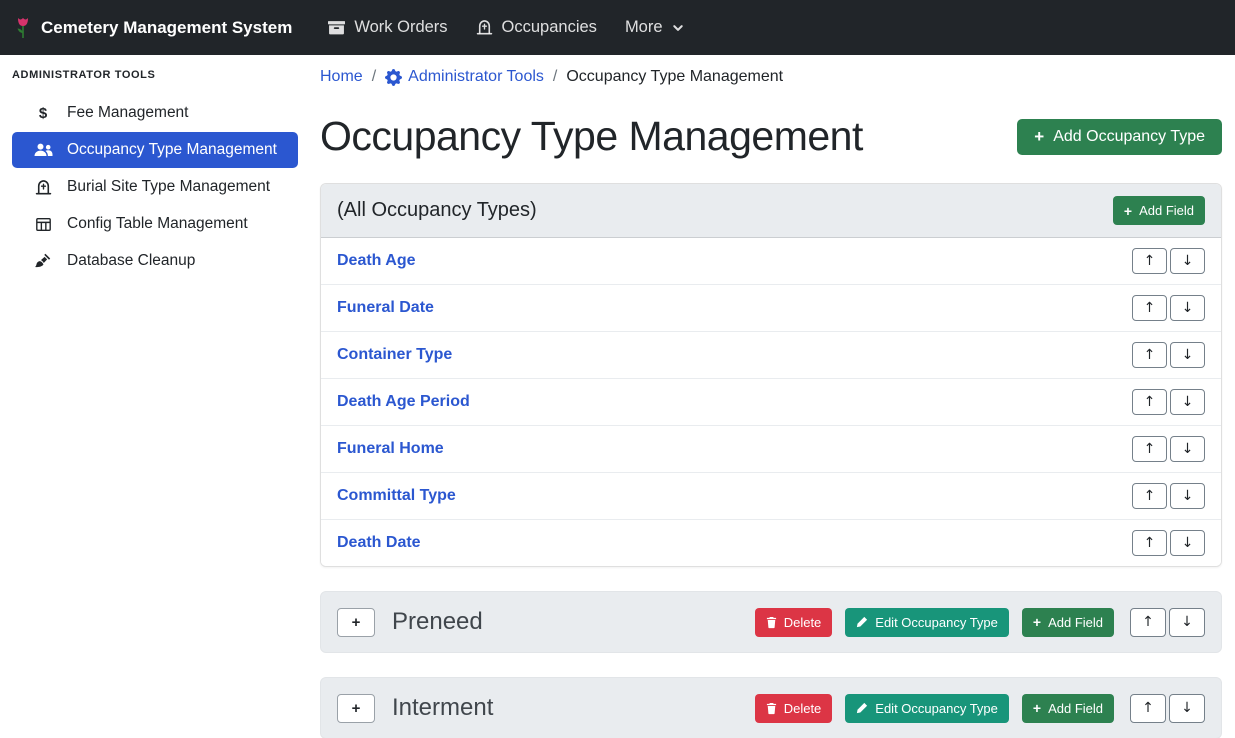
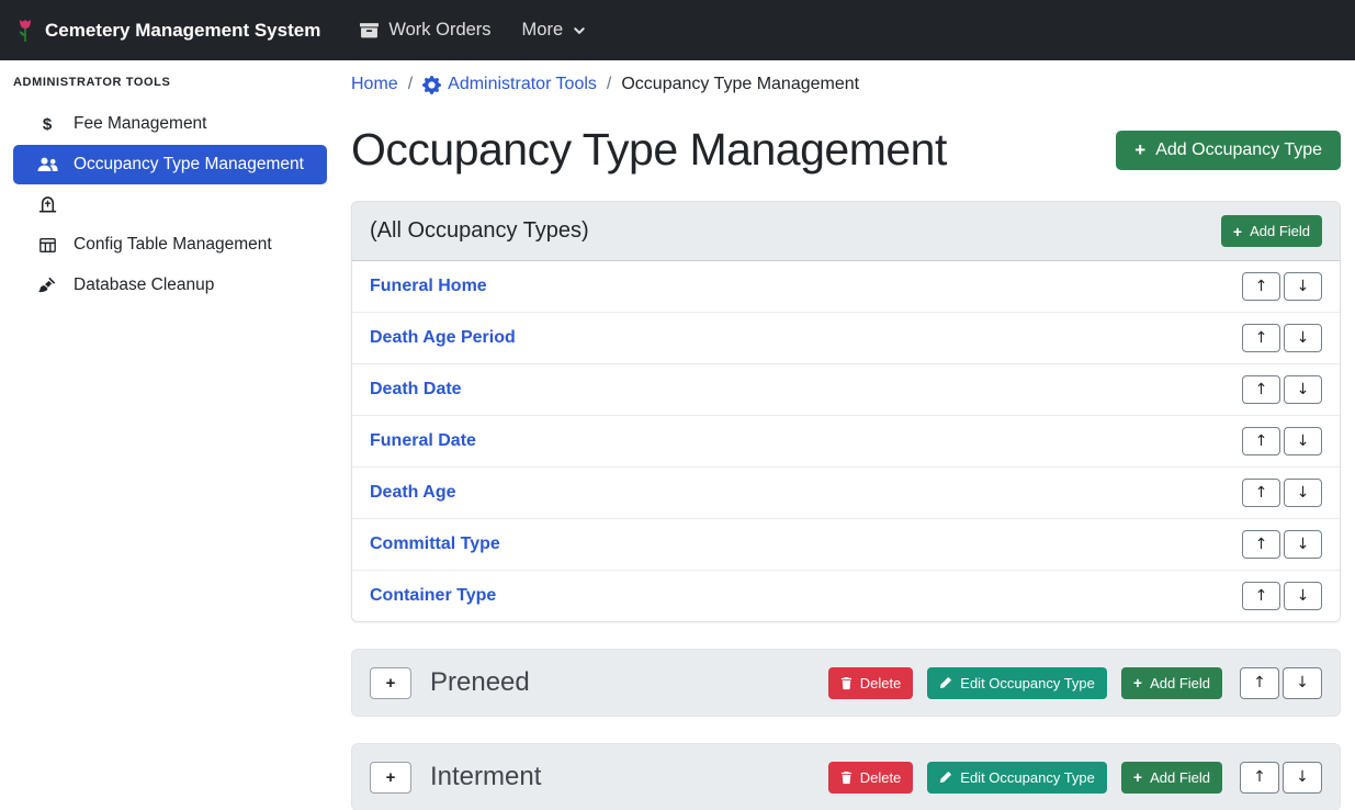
  Cemetery Management System
  Work Orders
- Occupancies
  More
  ADMINISTRATOR TOOLS
  $
  Fee Management
  Occupancy Type Management
- Burial Site Type Management
  Config Table Management
  Database Cleanup
  Home
  /
  Administrator Tools
  /
  Occupancy Type Management
  Occupancy Type Management
  +
  Add Occupancy Type
  (All Occupancy Types)
  +
  Add Field
- Death Age
+ Funeral Home
  ↑
  ↓
- Funeral Date
+ Death Age Period
  ↑
  ↓
- Container Type
+ Death Date
  ↑
  ↓
- Death Age Period
+ Funeral Date
  ↑
  ↓
- Funeral Home
+ Death Age
  ↑
  ↓
  Committal Type
  ↑
  ↓
- Death Date
+ Container Type
  ↑
  ↓
  +
  Preneed
  Delete
  Edit Occupancy Type
  +
  Add Field
  ↑
  ↓
  +
  Interment
  Delete
  Edit Occupancy Type
  +
  Add Field
  ↑
  ↓
